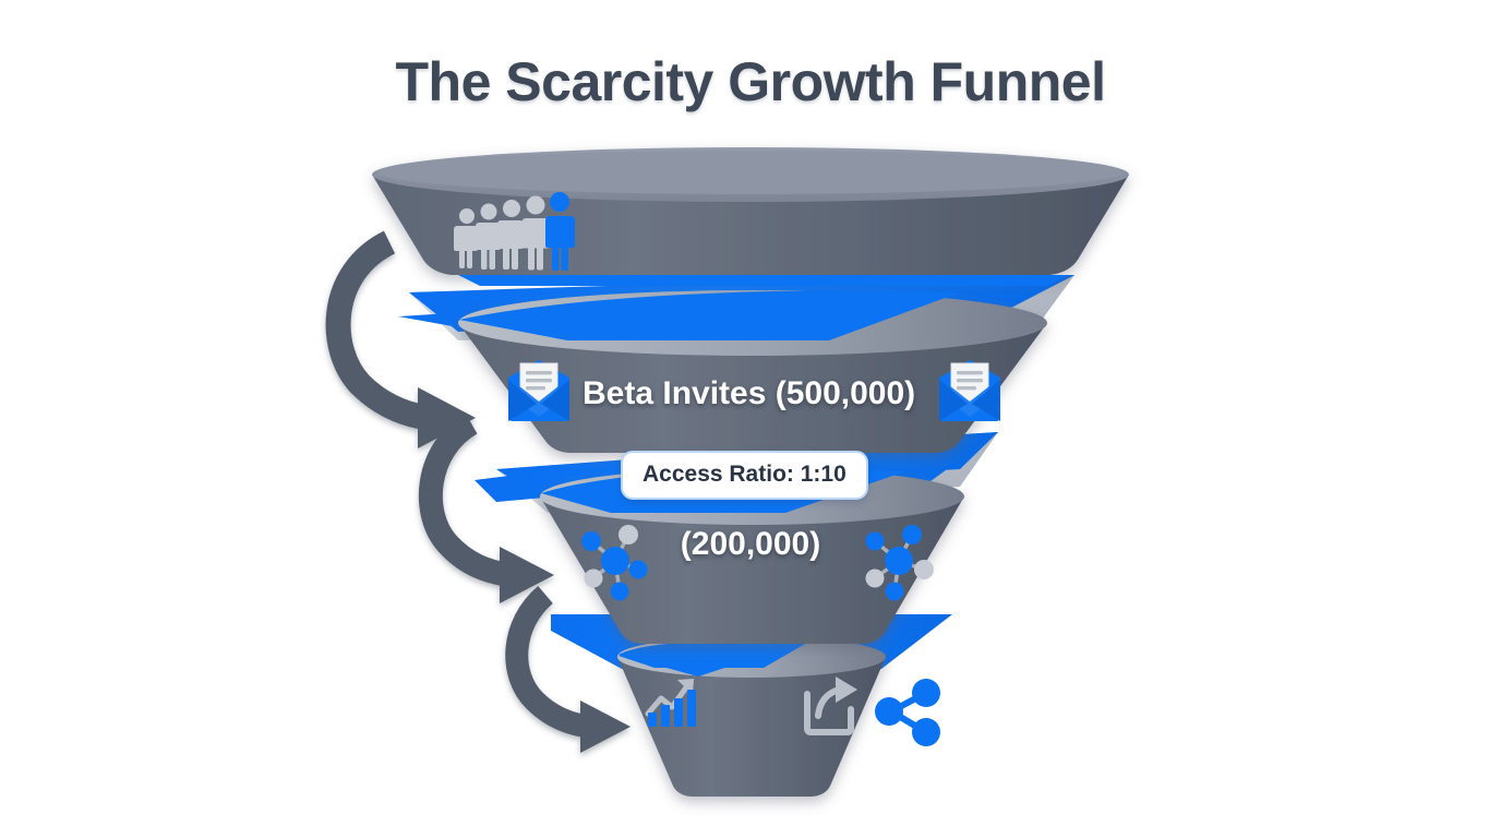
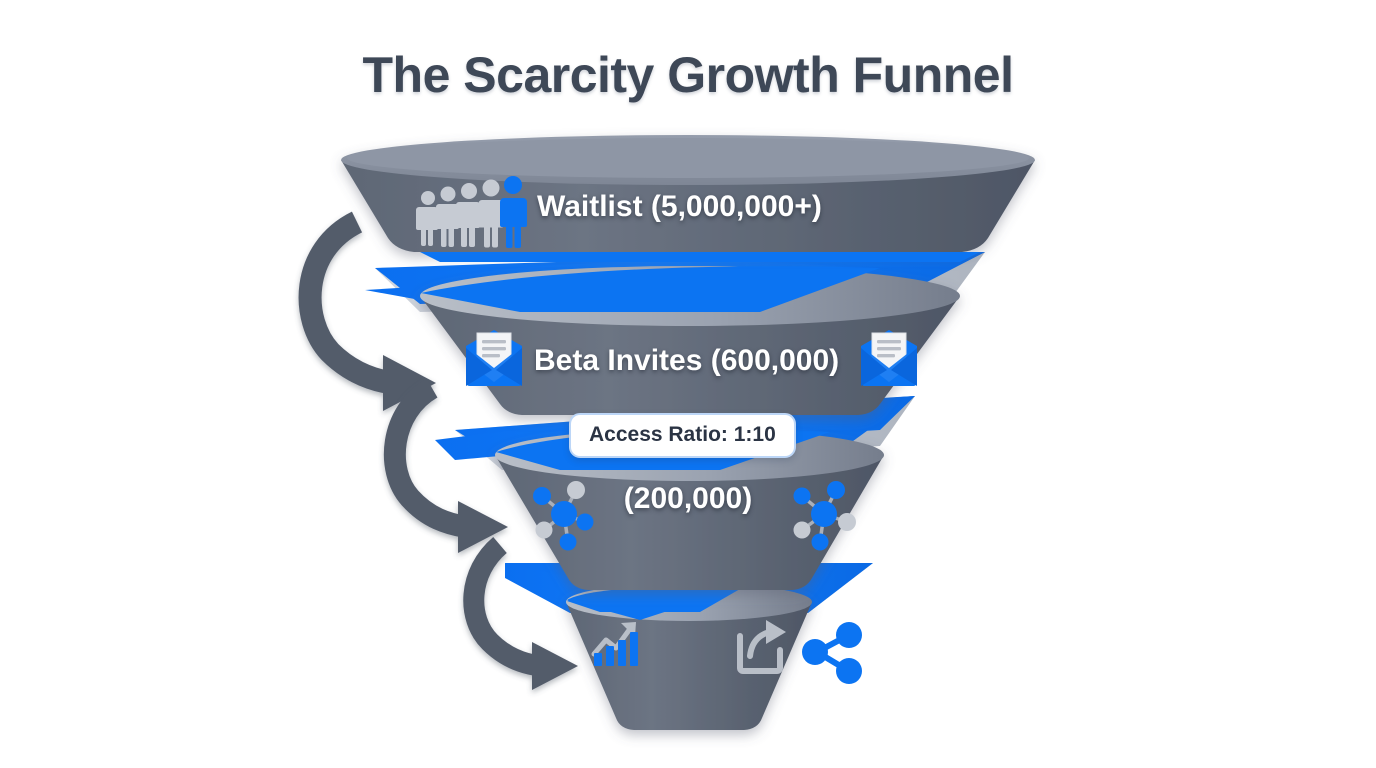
  The Scarcity Growth Funnel
+ Waitlist (5,000,000+)
- Beta Invites (500,000)
+ Beta Invites (600,000)
  (200,000)
  Access Ratio: 1:10
